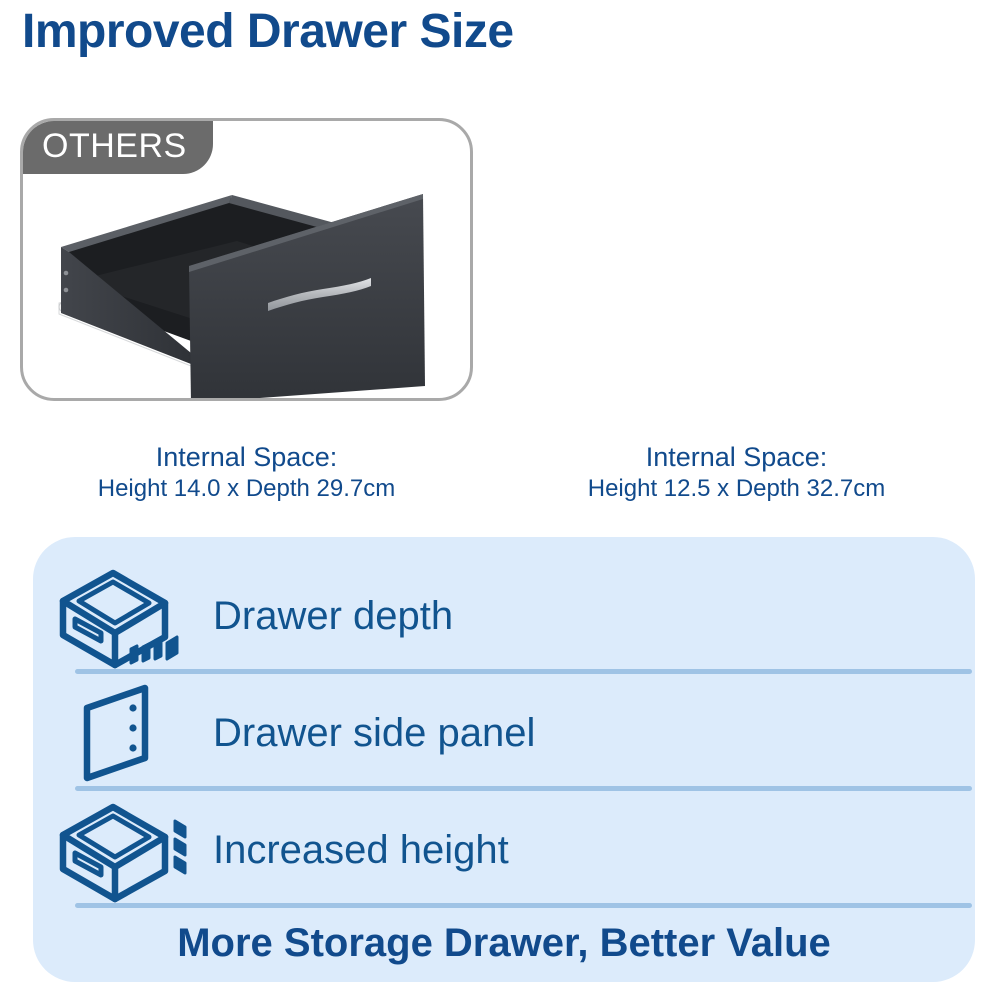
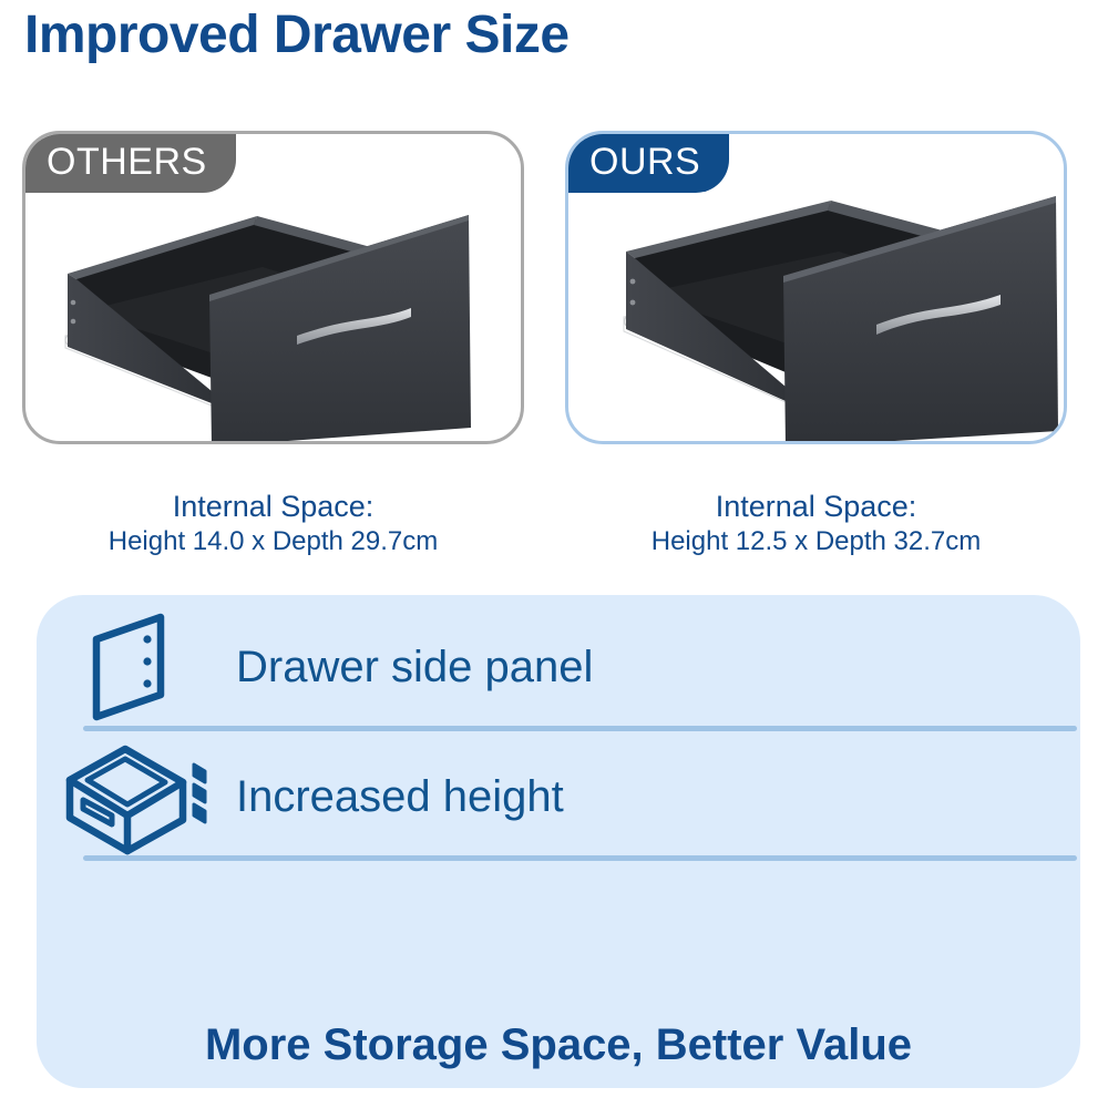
  Improved Drawer Size
  OTHERS
+ OURS
  Internal Space:
  Height 14.0 x Depth 29.7cm
  Internal Space:
  Height 12.5 x Depth 32.7cm
- Drawer depth
  Drawer side panel
  Increased height
- More Storage Drawer, Better Value
+ More Storage Space, Better Value
